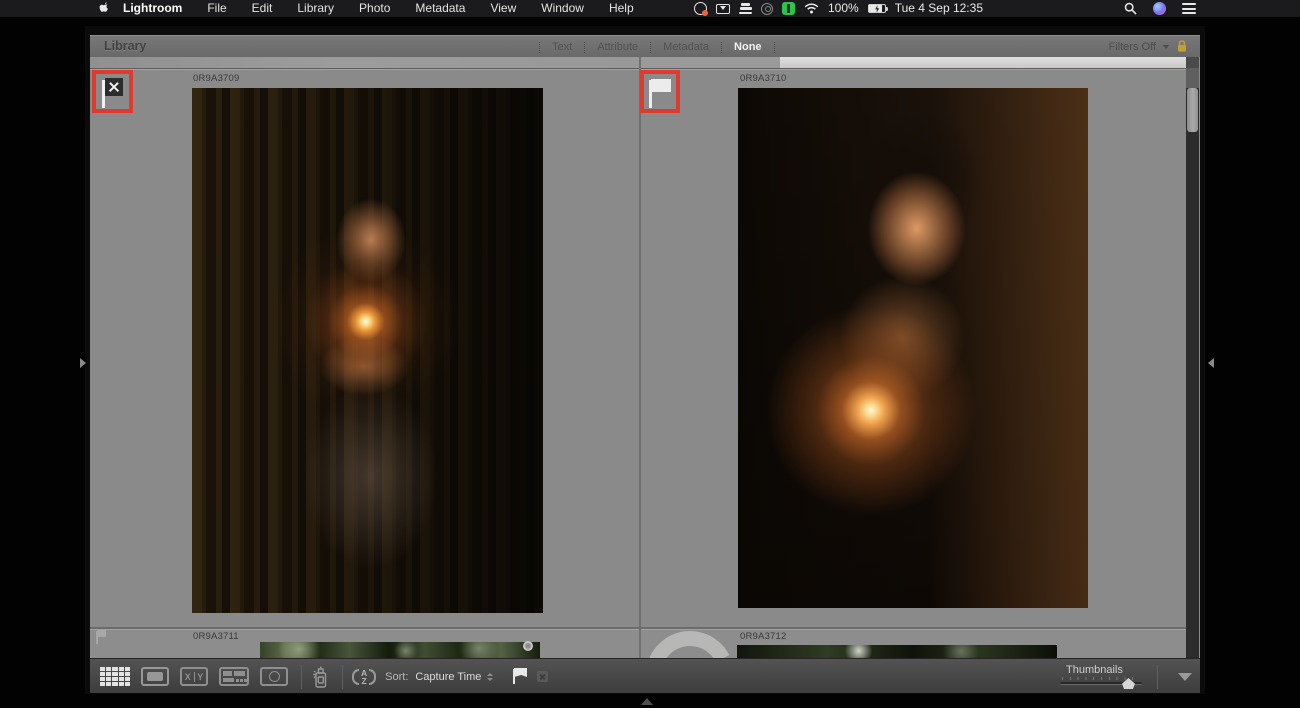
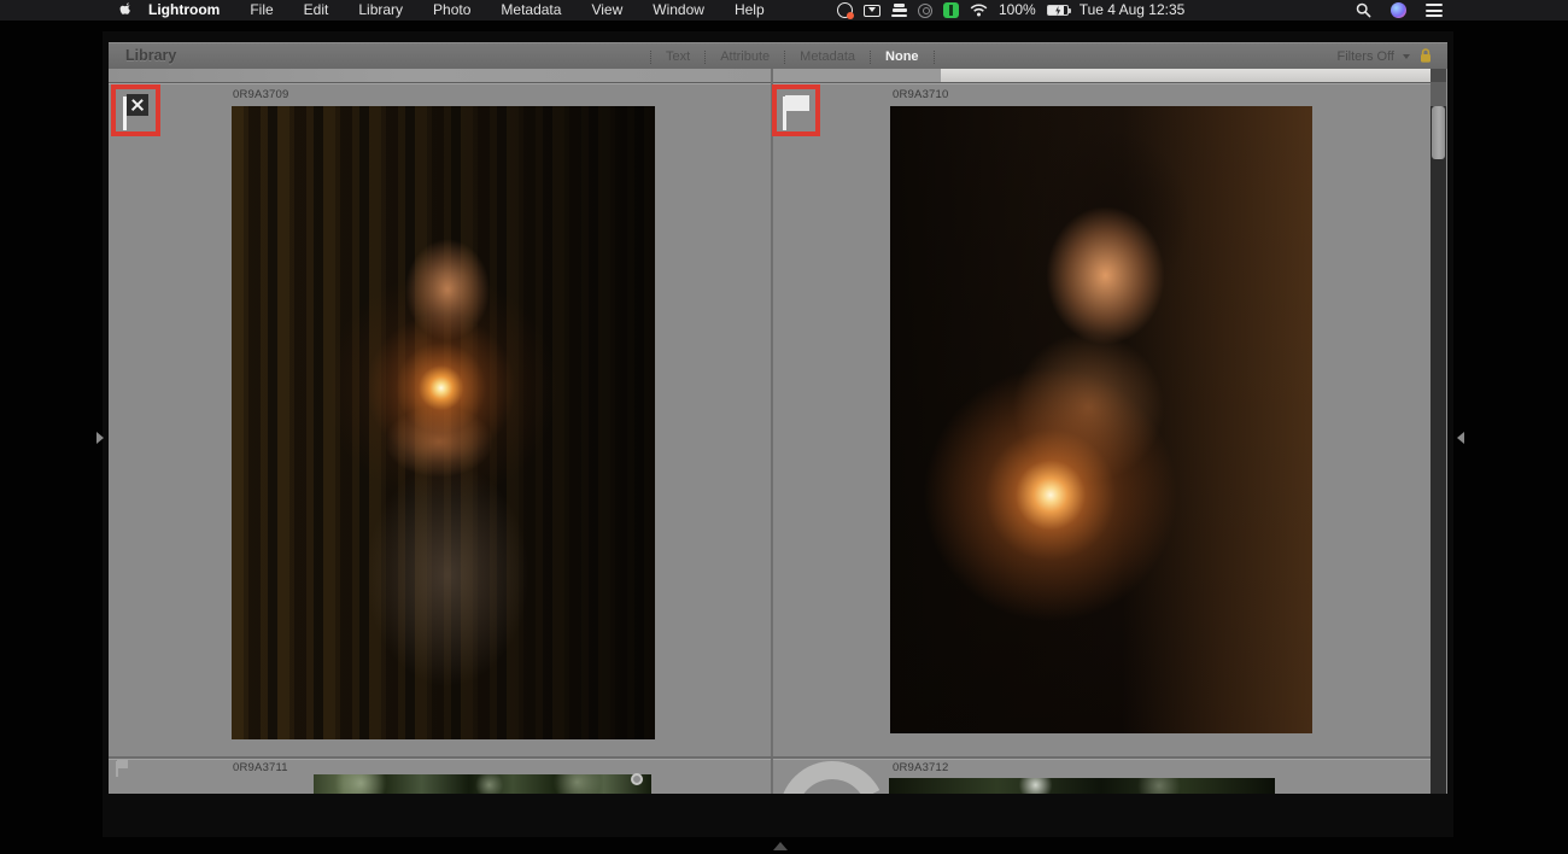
  Lightroom
  File
  Edit
  Library
  Photo
  Metadata
  View
  Window
  Help
  100%
- Tue 4 Sep 12:35
+ Tue 4 Aug 12:35
  Library
  Text
  Attribute
  Metadata
  None
  Filters Off
  0R9A3709
  0R9A3710
  0R9A3711
  0R9A3712
- X
- Y
- A
- Z
- Sort:
- Capture Time
- Thumbnails
